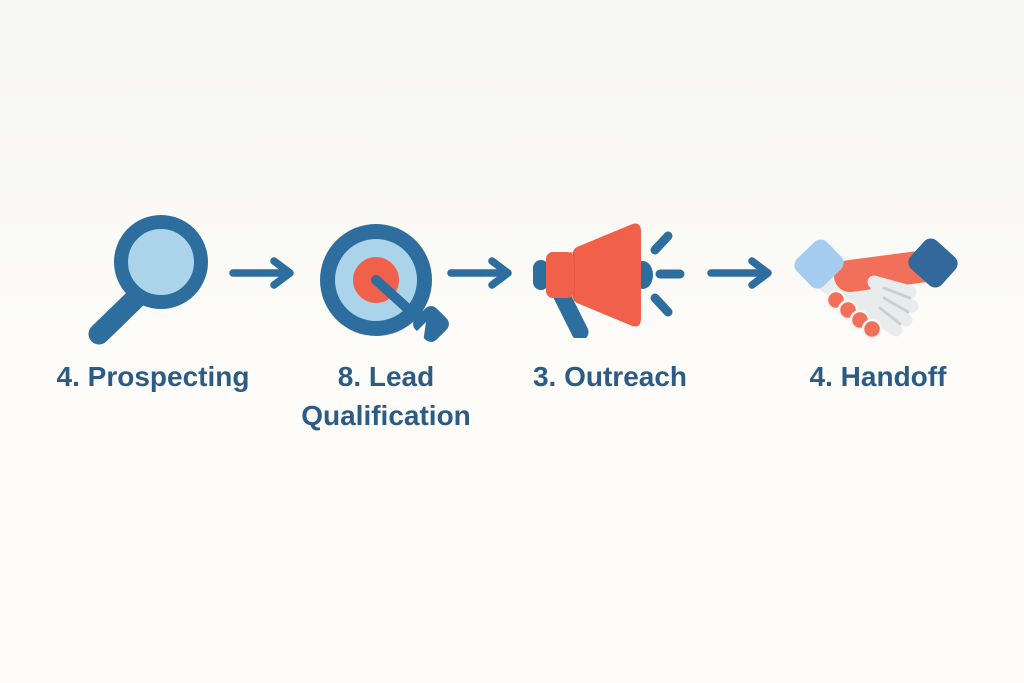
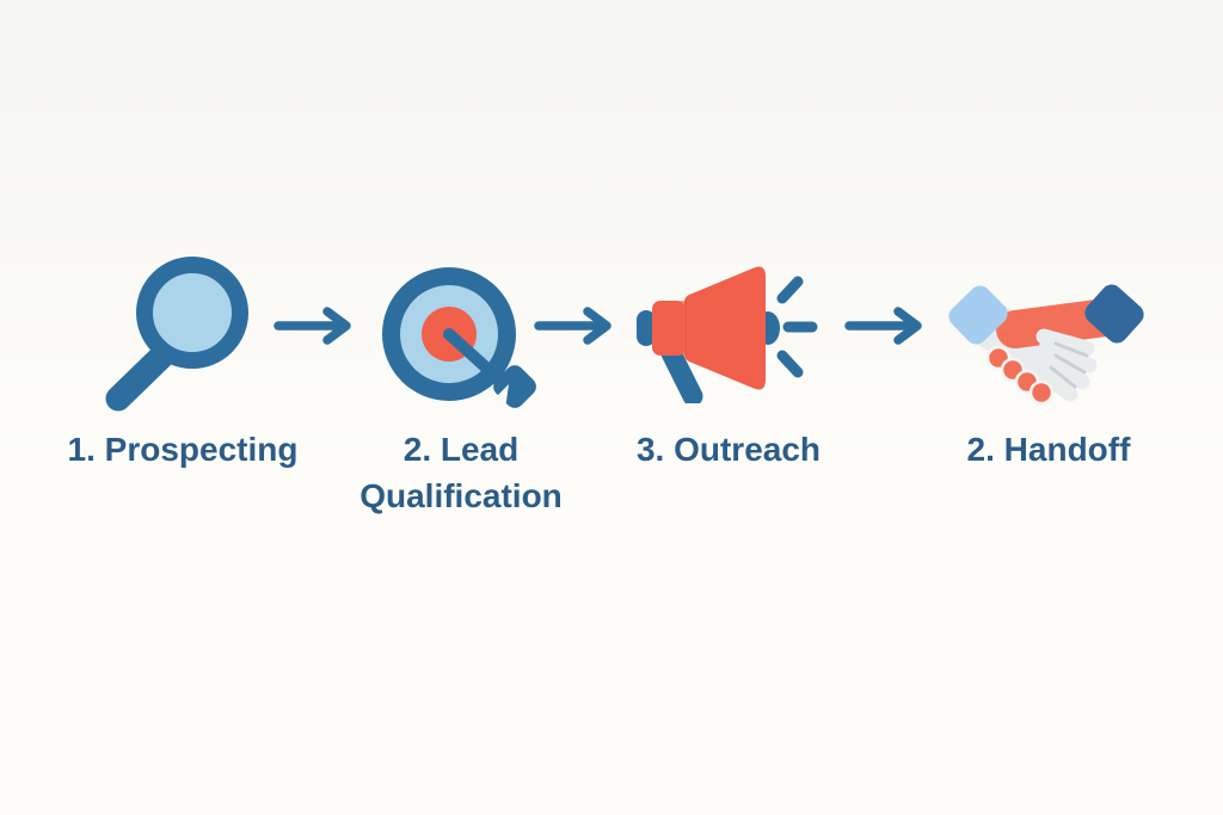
- 4. Prospecting
+ 1. Prospecting
- 8. Lead
+ 2. Lead
  Qualification
  3. Outreach
- 4. Handoff
+ 2. Handoff
